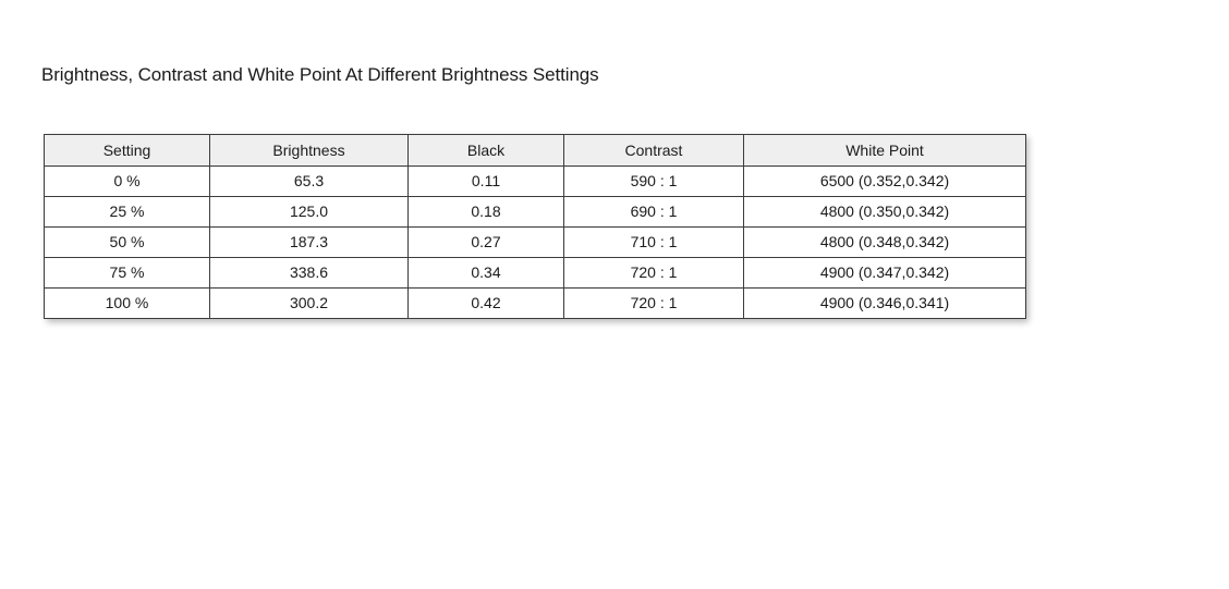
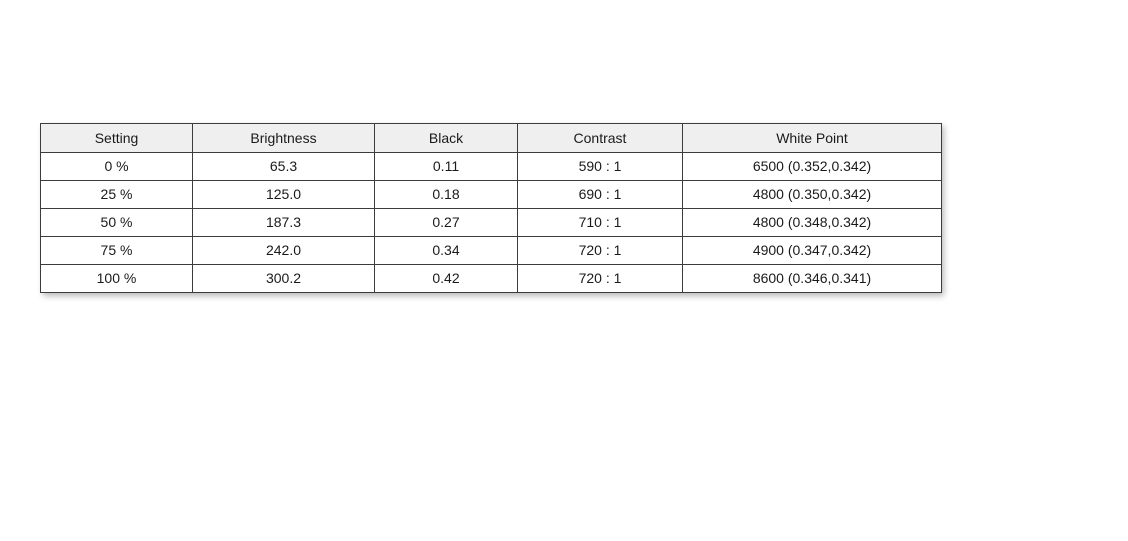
- Brightness, Contrast and White Point At Different Brightness Settings
  Setting	Brightness	Black	Contrast	White Point
  0 %	65.3	0.11	590 : 1	6500 (0.352,0.342)
  25 %	125.0	0.18	690 : 1	4800 (0.350,0.342)
  50 %	187.3	0.27	710 : 1	4800 (0.348,0.342)
- 75 %	338.6	0.34	720 : 1	4900 (0.347,0.342)
+ 75 %	242.0	0.34	720 : 1	4900 (0.347,0.342)
- 100 %	300.2	0.42	720 : 1	4900 (0.346,0.341)
+ 100 %	300.2	0.42	720 : 1	8600 (0.346,0.341)
